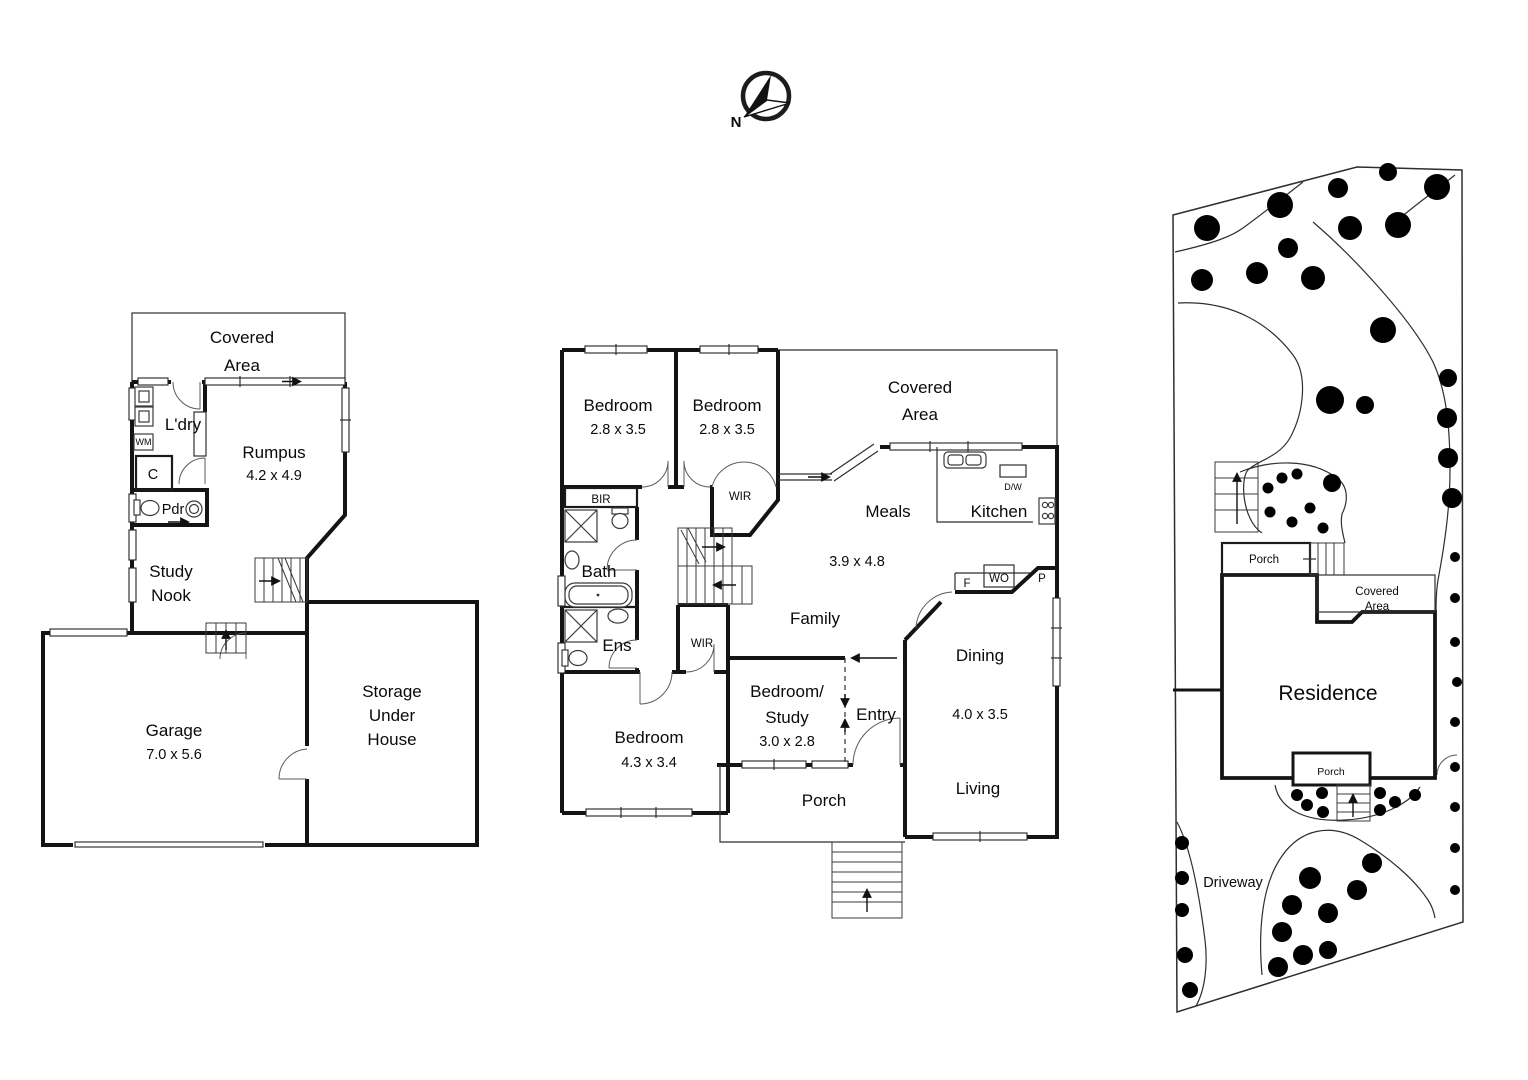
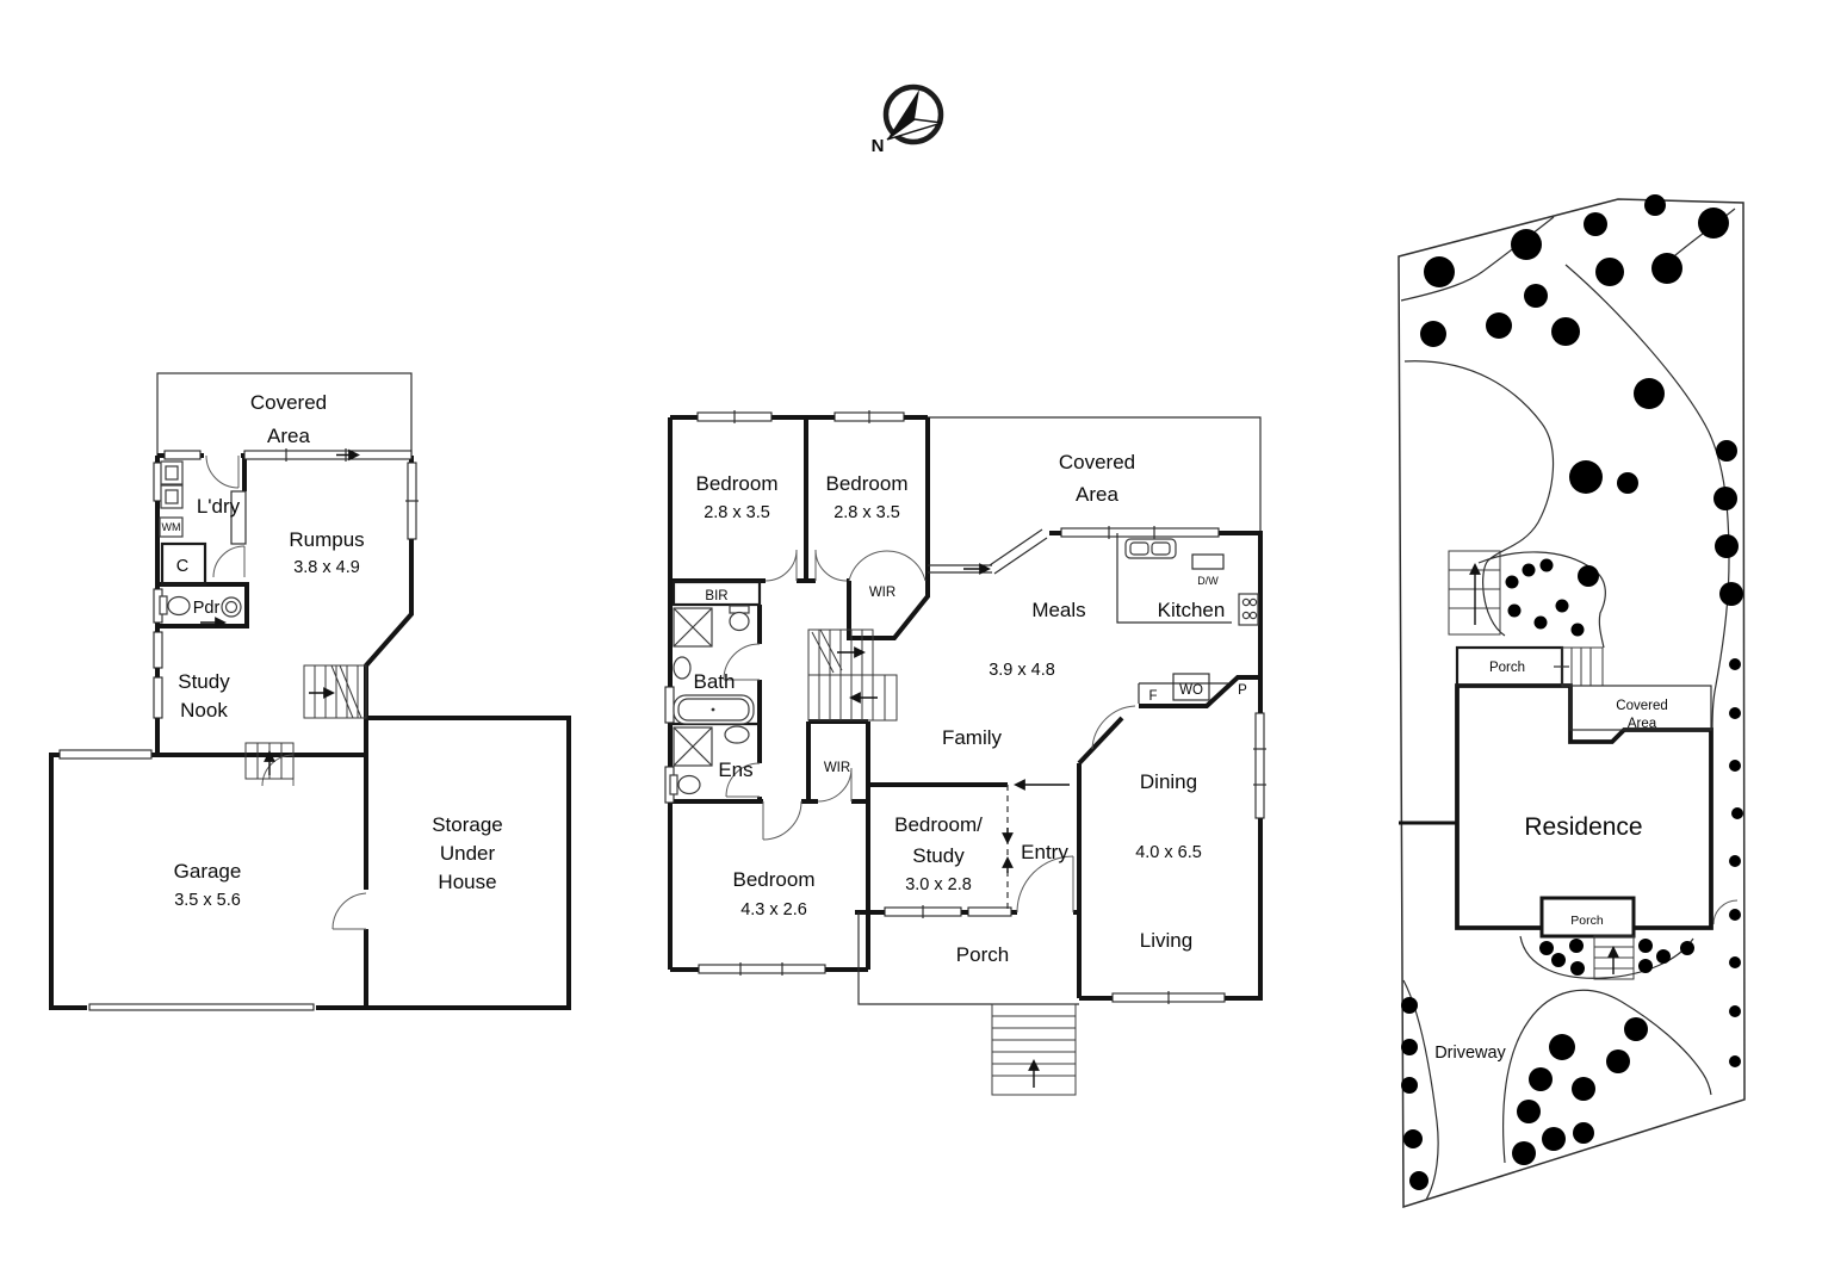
  N
  WM
  Covered
  Area
  L'dry
  Rumpus
- 4.2 x 4.9
+ 3.8 x 4.9
  C
  Pdr
  Study
  Nook
  Garage
- 7.0 x 5.6
+ 3.5 x 5.6
  Storage
  Under
  House
  Bedroom
  2.8 x 3.5
  Bedroom
  2.8 x 3.5
  Covered
  Area
  BIR
  WIR
  Bath
  Ens
  WIR
  Meals
  Kitchen
  D/W
  3.9 x 4.8
  Family
  F
  WO
  P
  Dining
- 4.0 x 3.5
+ 4.0 x 6.5
  Living
  Bedroom
- 4.3 x 3.4
+ 4.3 x 2.6
  Bedroom/
  Study
  3.0 x 2.8
  Entry
  Porch
  Porch
  Covered
  Area
  Residence
  Porch
  Driveway
